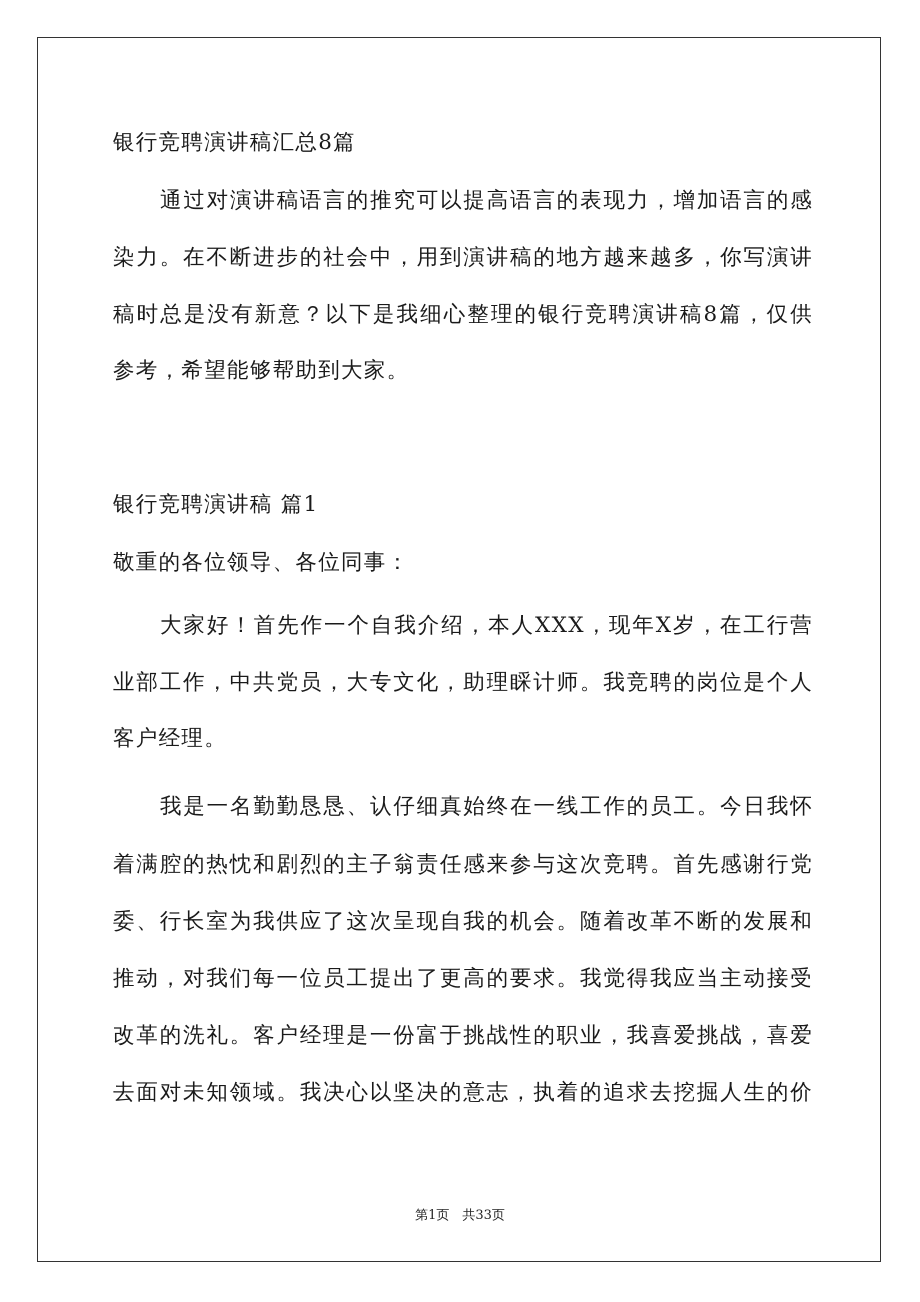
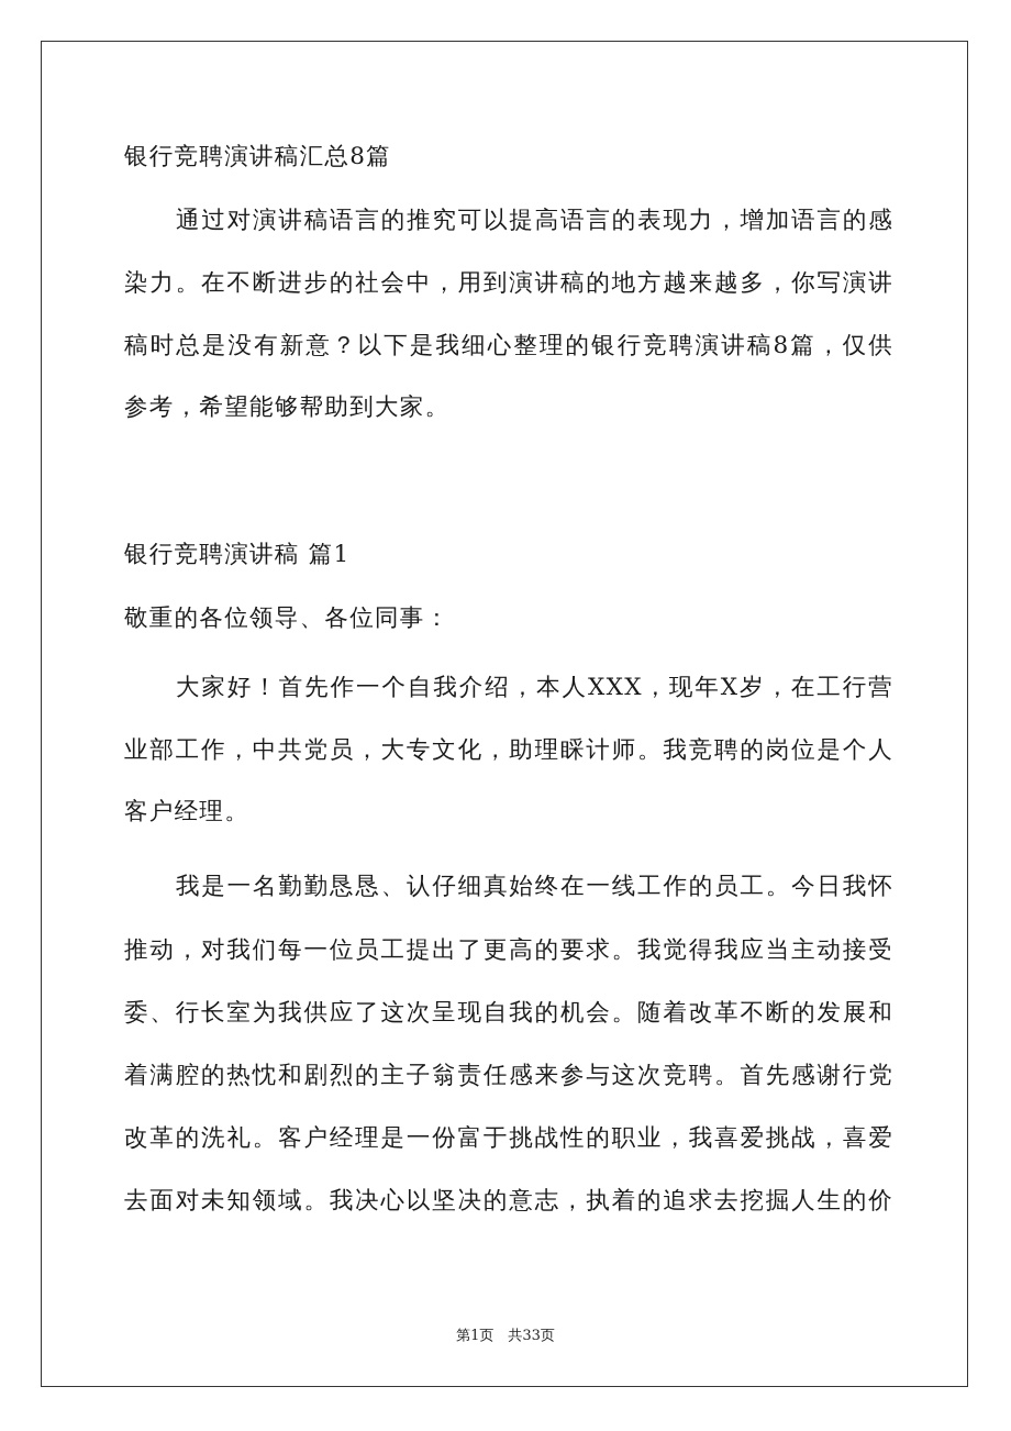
  银行竞聘演讲稿汇总8篇
  通过对演讲稿语言的推究可以提高语言的表现力，增加语言的感
  染力。在不断进步的社会中，用到演讲稿的地方越来越多，你写演讲
  稿时总是没有新意？以下是我细心整理的银行竞聘演讲稿8篇，仅供
  参考，希望能够帮助到大家。
  银行竞聘演讲稿 篇1
  敬重的各位领导、各位同事：
  大家好！首先作一个自我介绍，本人XXX，现年X岁，在工行营
  业部工作，中共党员，大专文化，助理睬计师。我竞聘的岗位是个人
  客户经理。
  我是一名勤勤恳恳、认仔细真始终在一线工作的员工。今日我怀
- 着满腔的热忱和剧烈的主子翁责任感来参与这次竞聘。首先感谢行党
+ 推动，对我们每一位员工提出了更高的要求。我觉得我应当主动接受
  委、行长室为我供应了这次呈现自我的机会。随着改革不断的发展和
- 推动，对我们每一位员工提出了更高的要求。我觉得我应当主动接受
+ 着满腔的热忱和剧烈的主子翁责任感来参与这次竞聘。首先感谢行党
  改革的洗礼。客户经理是一份富于挑战性的职业，我喜爱挑战，喜爱
  去面对未知领域。我决心以坚决的意志，执着的追求去挖掘人生的价
  第1页 共33页
